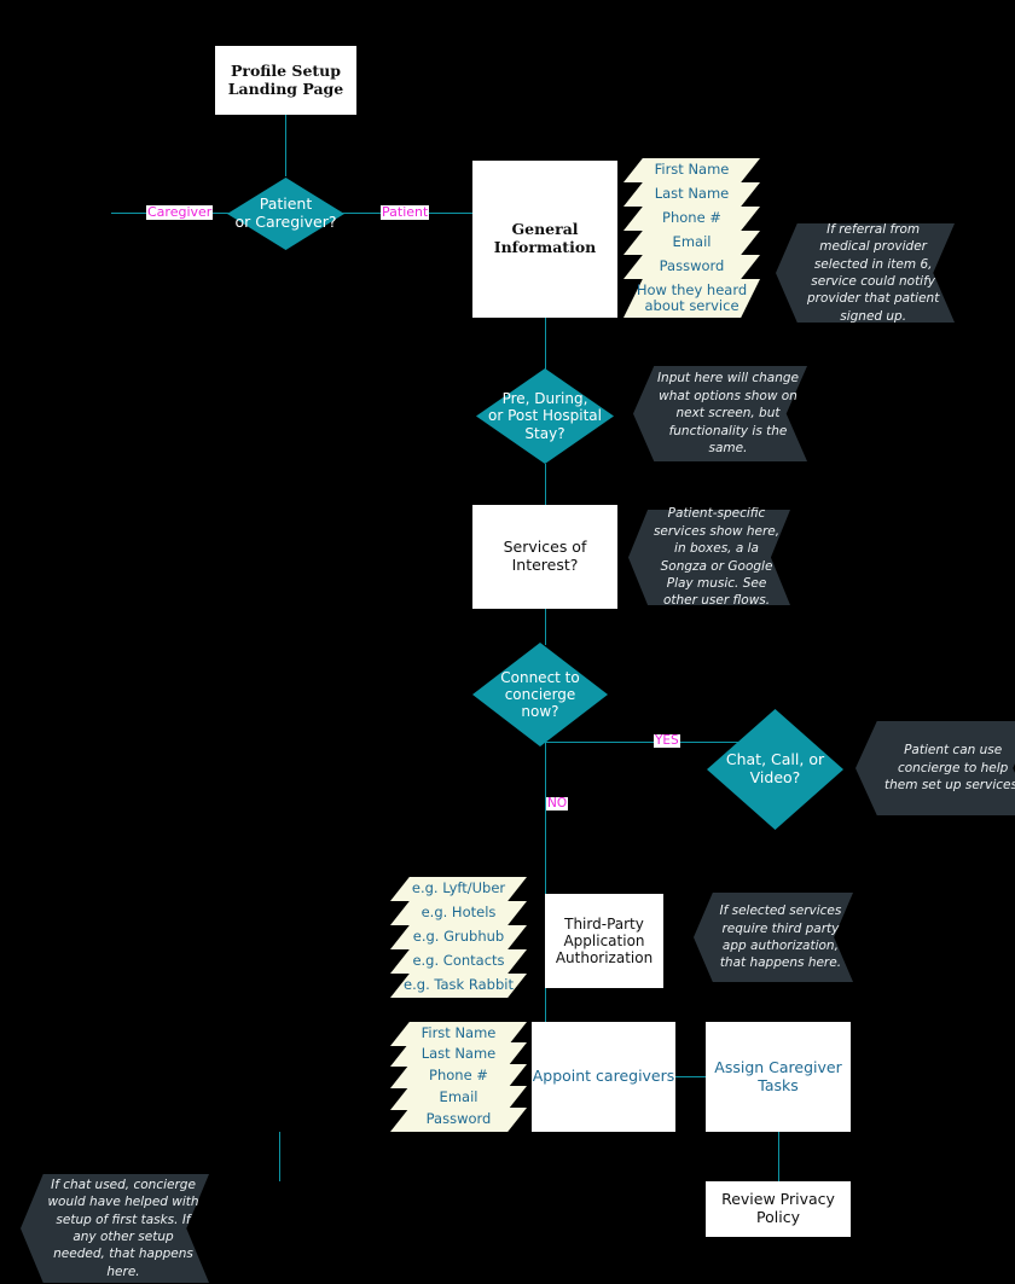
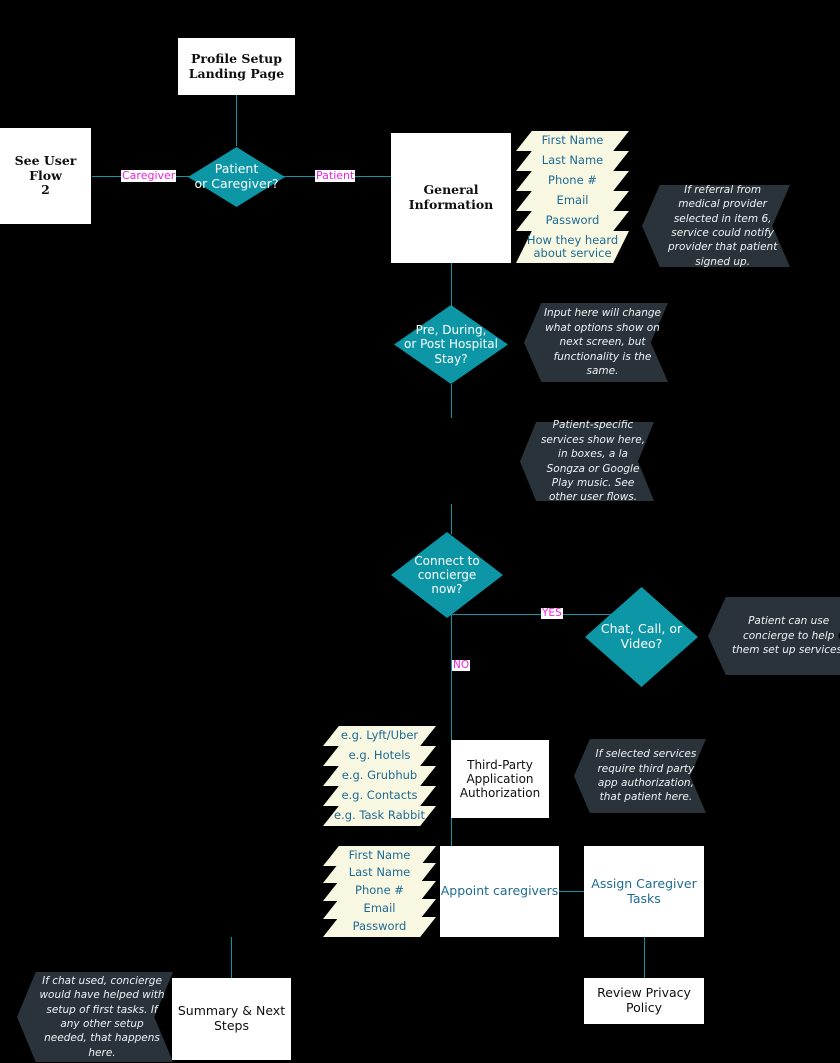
  Profile Setup
  Landing Page
+ See User Flow
+ 2
  Patient
  or Caregiver?
  Caregiver
  Patient
  General
  Information
  First Name
  Last Name
  Phone #
  Email
  Password
  How they heard
  about service
  If referral from medical provider selected in item 6, service could notify provider that patient signed up.
  Pre, During,
  or Post Hospital
  Stay?
  Input here will change what options show on next screen, but functionality is the same.
- Services of Interest?
  Patient-specific services show here, in boxes, a la Songza or Google Play music. See other user flows.
  Connect to
  concierge
  now?
  YES
  NO
  Chat, Call, or Video?
  Patient can use concierge to help them set up services
  Third-Party
  Application
  Authorization
  e.g. Lyft/Uber
  e.g. Hotels
  e.g. Grubhub
  e.g. Contacts
  e.g. Task Rabbit
- If selected services require third party app authorization, that happens here.
+ If selected services require third party app authorization, that patient here.
  Appoint caregivers
  First Name
  Last Name
  Phone #
  Email
  Password
  Assign Caregiver
  Tasks
+ Summary & Next
+ Steps
  If chat used, concierge would have helped with setup of first tasks. If any other setup needed, that happens here.
  Review Privacy Policy
